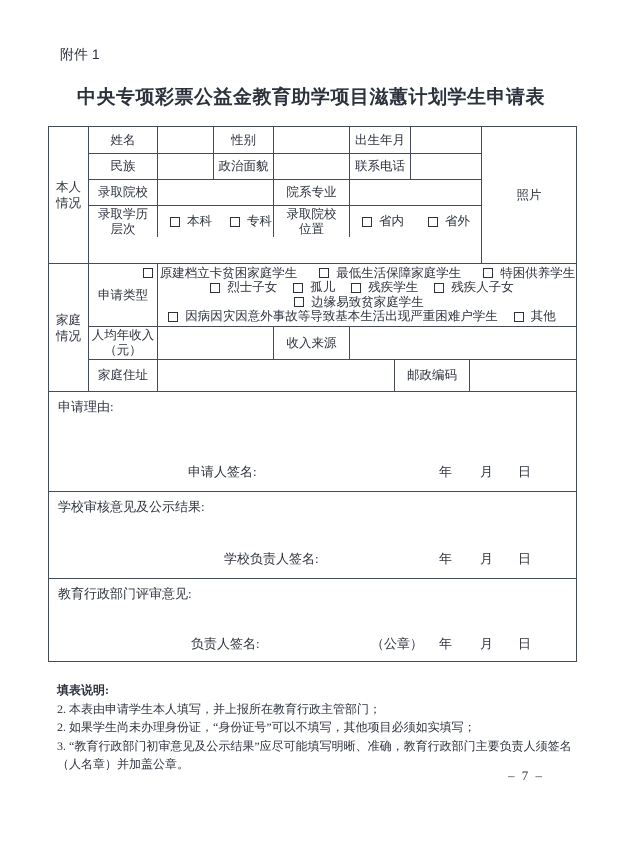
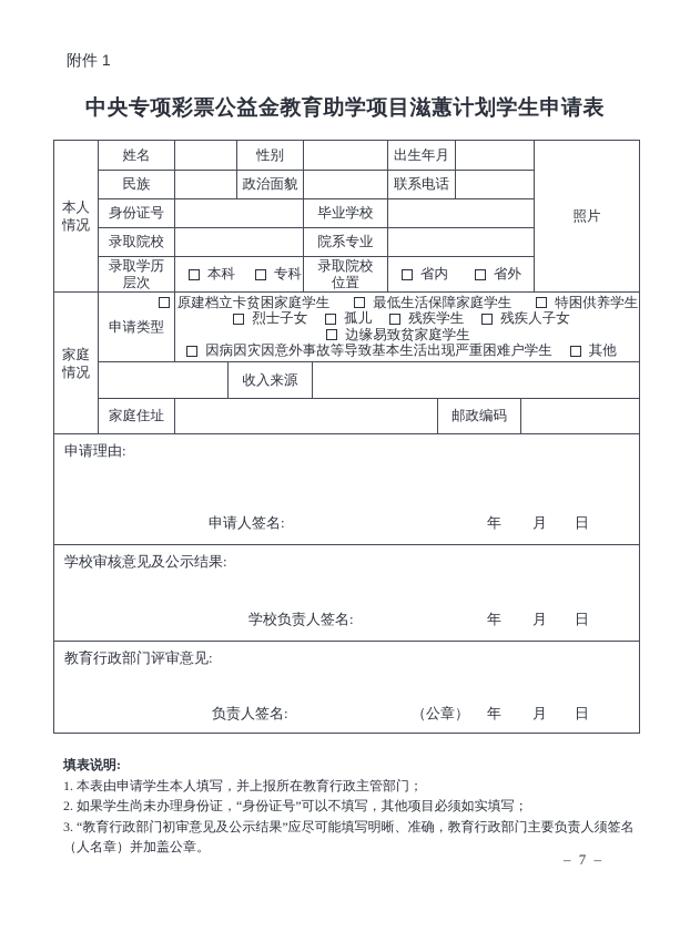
  附件 1
  中央专项彩票公益金教育助学项目滋蕙计划学生申请表
  本人
  情况
  姓名
  性别
  出生年月
  民族
  政治面貌
  联系电话
+ 身份证号
+ 毕业学校
  录取院校
  院系专业
  录取学历
  层次
  本科
  专科
  录取院校
  位置
  省内
  省外
  照片
  家庭
  情况
  申请类型
  原建档立卡贫困家庭学生
  最低生活保障家庭学生
  特困供养学生
  烈士子女
  孤儿
  残疾学生
  残疾人子女
  边缘易致贫家庭学生
  因病因灾因意外事故等导致基本生活出现严重困难户学生
  其他
- 人均年收入
- （元）
  收入来源
  家庭住址
  邮政编码
  申请理由:
  申请人签名:
  年
  月
  日
  学校审核意见及公示结果:
  学校负责人签名:
  年
  月
  日
  教育行政部门评审意见:
  负责人签名:
  （公章）
  年
  月
  日
  填表说明:
- 2. 本表由申请学生本人填写，并上报所在教育行政主管部门；
+ 1. 本表由申请学生本人填写，并上报所在教育行政主管部门；
  2. 如果学生尚未办理身份证，“身份证号”可以不填写，其他项目必须如实填写；
  3. “教育行政部门初审意见及公示结果”应尽可能填写明晰、准确，教育行政部门主要负责人须签名（人名章）并加盖公章。
  – 7 –
